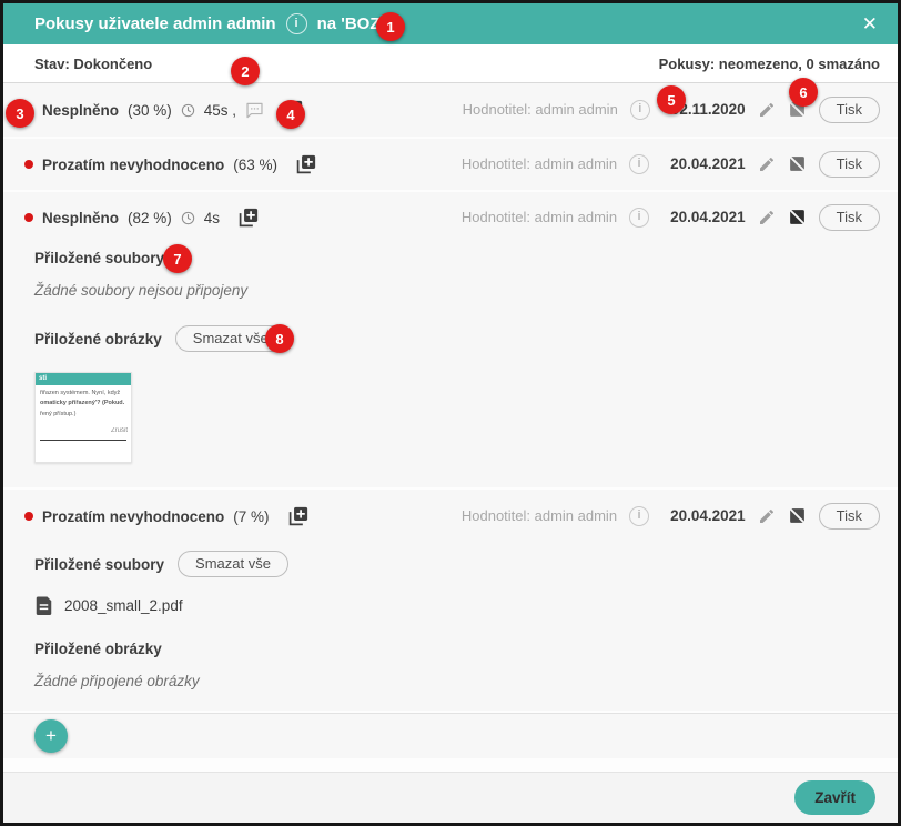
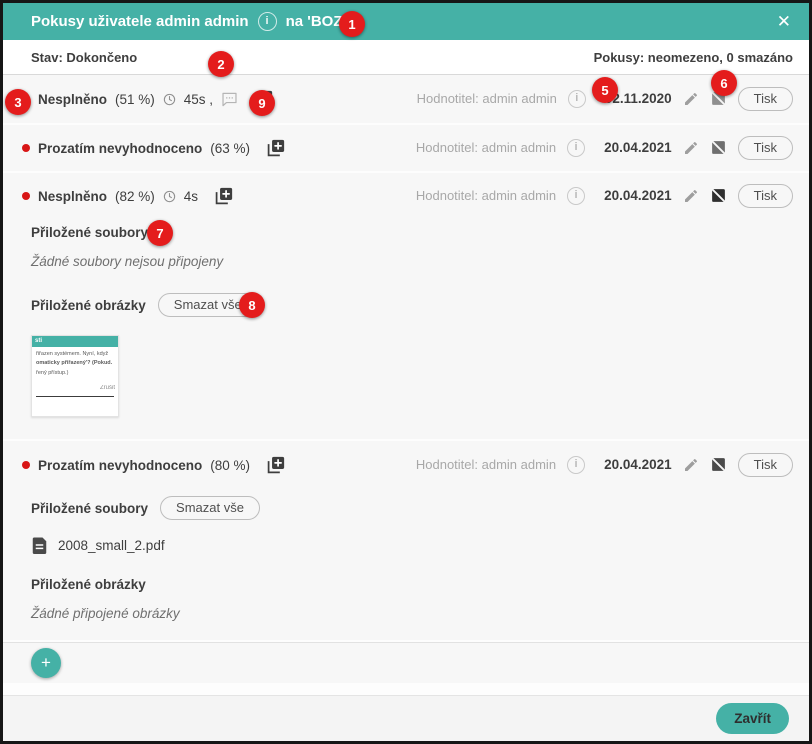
  Pokusy uživatele admin admin
  i
  na 'BOZ
  ✕
  Stav: Dokončeno
  Pokusy: neomezeno, 0 smazáno
  Nesplněno
- (30 %)
+ (51 %)
  45s ,
  Hodnotitel: admin admin
  i
  2.11.2020
  Tisk
  Prozatím nevyhodnoceno
  (63 %)
  Hodnotitel: admin admin
  i
  20.04.2021
  Tisk
  Nesplněno
  (82 %)
  4s
  Hodnotitel: admin admin
  i
  20.04.2021
  Tisk
  Přiložené soubory
  Žádné soubory nejsou připojeny
  Přiložené obrázky
  Smazat vš
  Prozatím nevyhodnoceno
- (7 %)
+ (80 %)
  Hodnotitel: admin admin
  i
  20.04.2021
  Tisk
  Přiložené soubory
  Smazat vše
  2008_small_2.pdf
  Přiložené obrázky
  Žádné připojené obrázky
  +
  Zavřít
  1
  2
  3
- 4
+ 9
  5
  6
  7
  8
